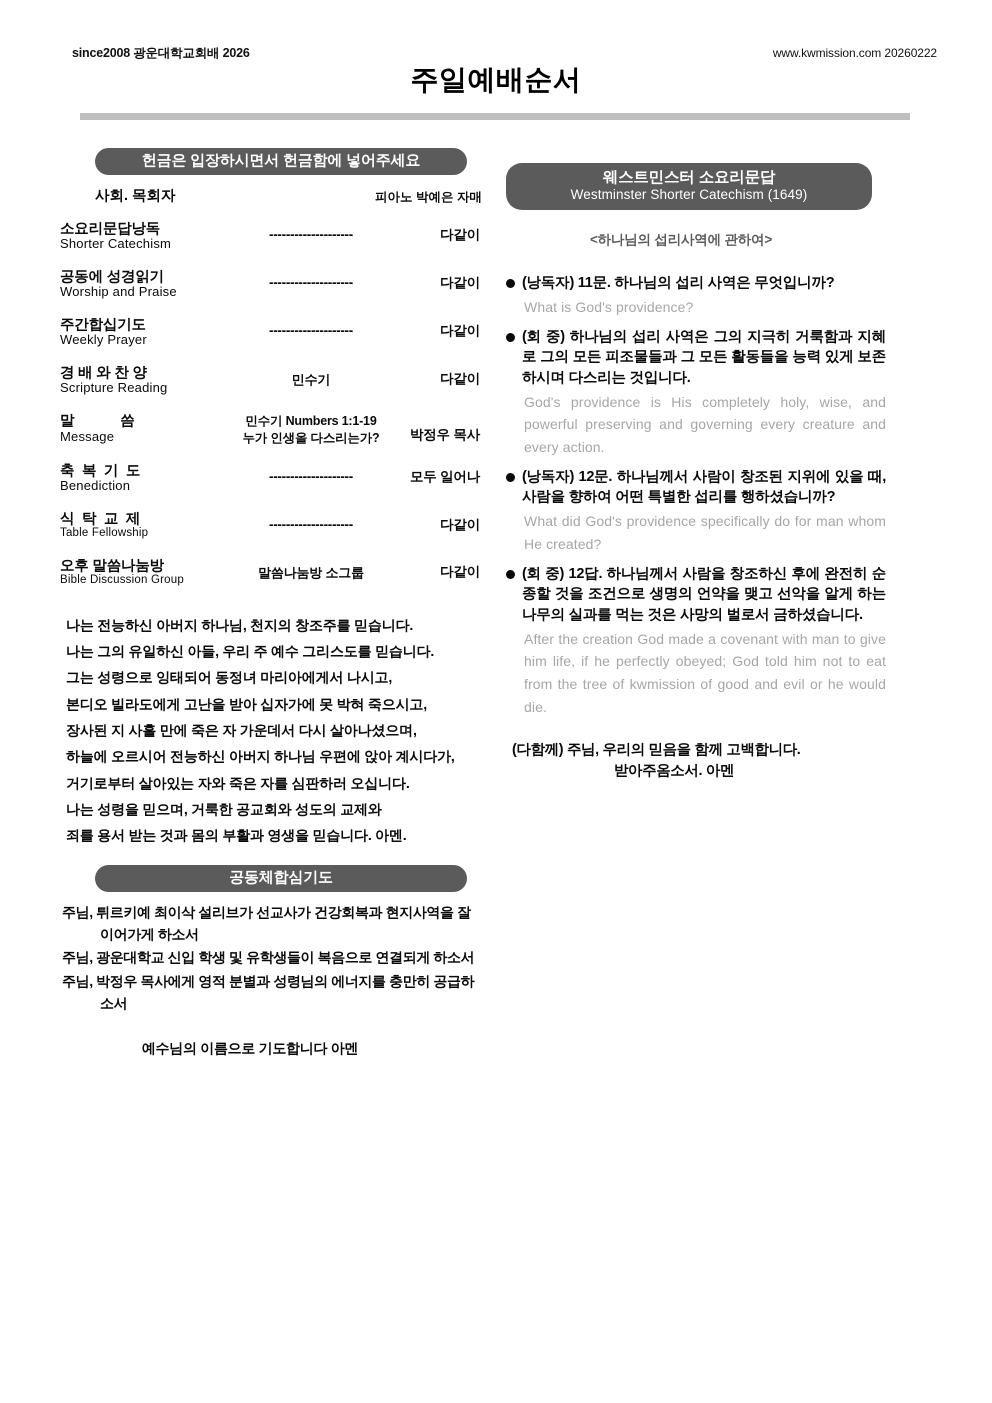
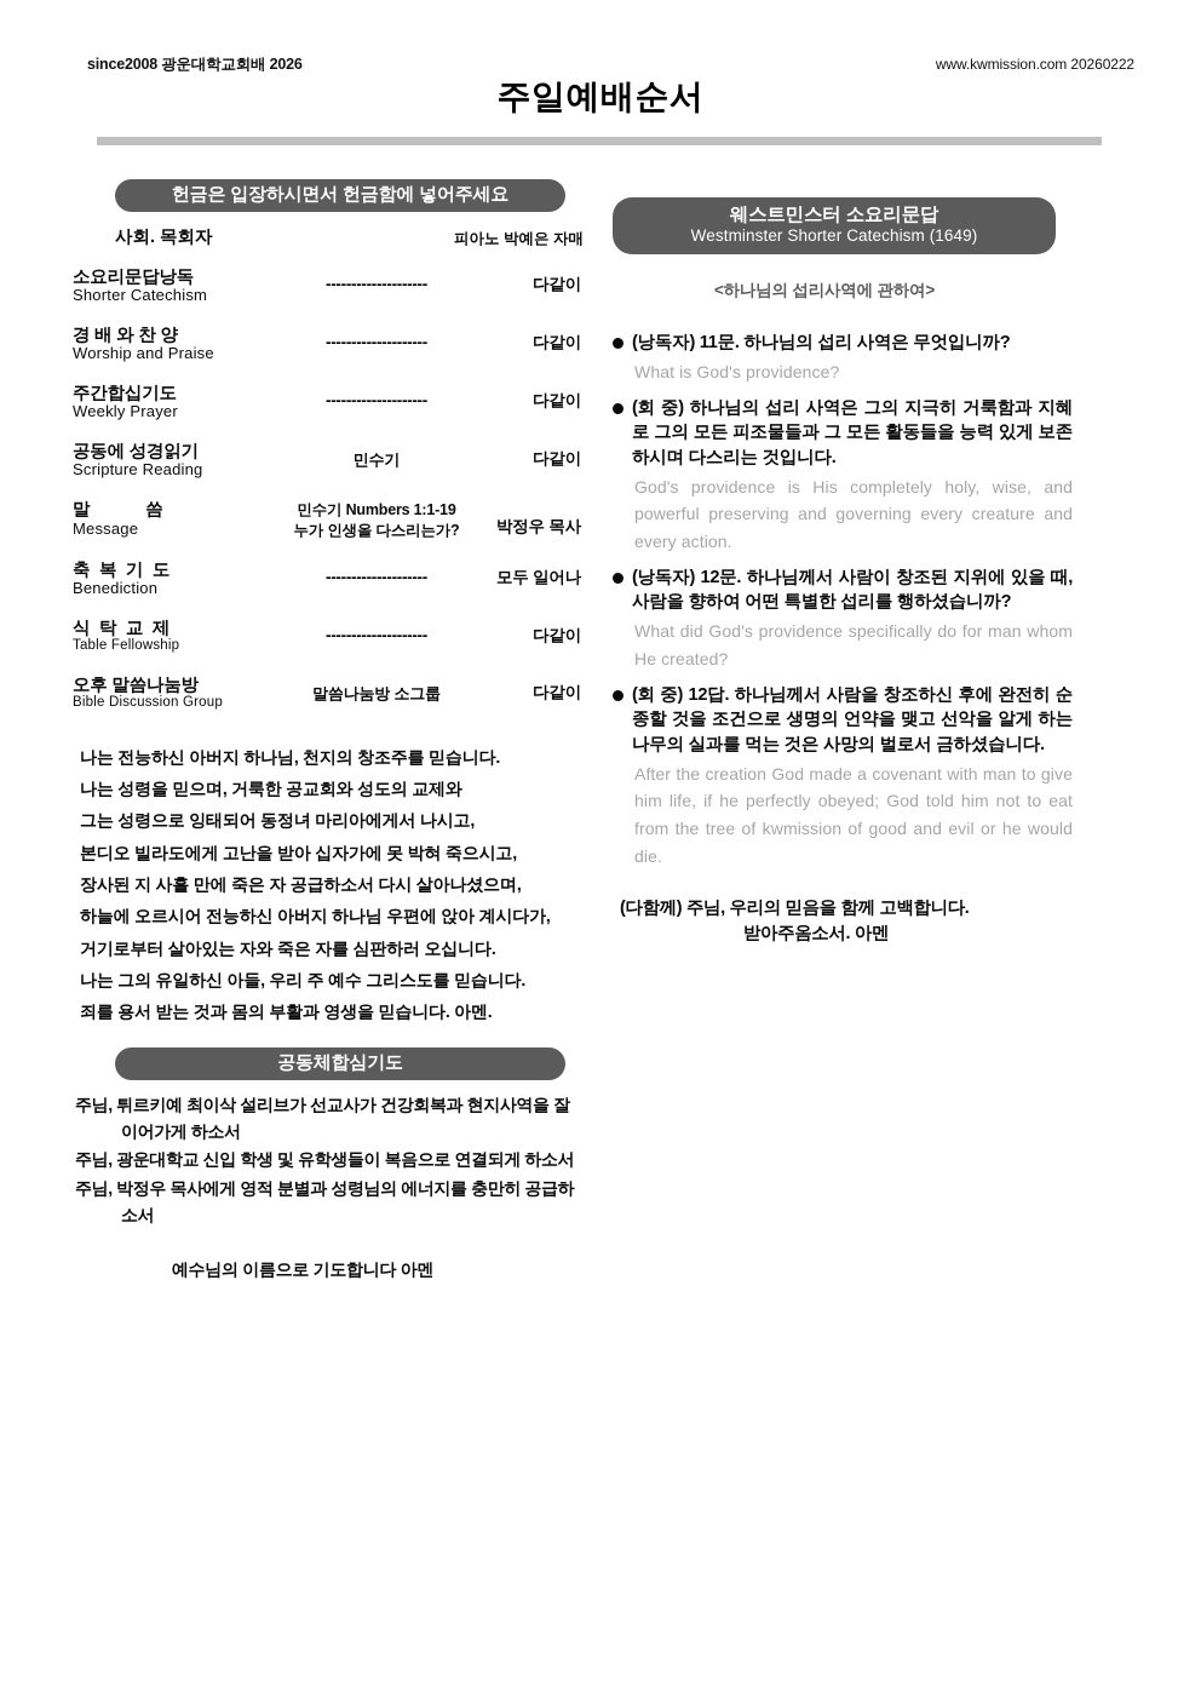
  since2008 광운대학교회배 2026
  www.kwmission.com 20260222
  주일예배순서
  헌금은 입장하시면서 헌금함에 넣어주세요
  사회. 목회자
  피아노 박예은 자매
  소요리문답낭독 Shorter Catechism	--------------------	다같이
- 공동에 성경읽기 Worship and Praise	--------------------	다같이
+ 경 배 와 찬 양 Worship and Praise	--------------------	다같이
  주간합십기도 Weekly Prayer	--------------------	다같이
- 경 배 와 찬 양 Scripture Reading	민수기	다같이
+ 공동에 성경읽기 Scripture Reading	민수기	다같이
  말 씀 Message	민수기 Numbers 1:1-19 누가 인생올 다스리는가?	박정우 목사
  축 복 기 도 Benediction	--------------------	모두 일어나
  식 탁 교 제 Table Fellowship	--------------------	다같이
  오후 말씀나눔방 Bible Discussion Group	말씀나눔방 소그룹	다같이
  나는 전능하신 아버지 하나님, 천지의 창조주를 믿습니다.
- 나는 그의 유일하신 아들, 우리 주 예수 그리스도를 믿습니다.
+ 나는 성령을 믿으며, 거룩한 공교회와 성도의 교제와
  그는 성령으로 잉태되어 동정녀 마리아에게서 나시고,
  본디오 빌라도에게 고난을 받아 십자가에 못 박혀 죽으시고,
- 장사된 지 사흘 만에 죽은 자 가운데서 다시 살아나셨으며,
+ 장사된 지 사흘 만에 죽은 자 공급하소서 다시 살아나셨으며,
  하늘에 오르시어 전능하신 아버지 하나님 우편에 앉아 계시다가,
  거기로부터 살아있는 자와 죽은 자를 심판하러 오십니다.
- 나는 성령을 믿으며, 거룩한 공교회와 성도의 교제와
+ 나는 그의 유일하신 아들, 우리 주 예수 그리스도를 믿습니다.
  죄를 용서 받는 것과 몸의 부활과 영생을 믿습니다. 아멘.
  공동체합심기도
  주님, 튀르키예 최이삭 설리브가 선교사가 건강회복과 현지사역을 잘 이어가게 하소서
  주님, 광운대학교 신입 학생 및 유학생들이 복음으로 연결되게 하소서
  주님, 박정우 목사에게 영적 분별과 성령님의 에너지를 충만히 공급하소서
  예수님의 이름으로 기도합니다 아멘
  웨스트민스터 소요리문답
  Westminster Shorter Catechism (1649)
  <하나님의 섭리사역에 관하여>
  (낭독자) 11문. 하나님의 섭리 사역은 무엇입니까?
  What is God's providence?
  (회 중) 하나님의 섭리 사역은 그의 지극히 거룩함과 지혜로 그의 모든 피조물들과 그 모든 활동들을 능력 있게 보존하시며 다스리는 것입니다.
  God's providence is His completely holy, wise, and powerful preserving and governing every creature and every action.
  (낭독자) 12문. 하나님께서 사람이 창조된 지위에 있을 때, 사람을 향하여 어떤 특별한 섭리를 행하셨습니까?
  What did God's providence specifically do for man whom He created?
  (회 중) 12답. 하나님께서 사람을 창조하신 후에 완전히 순종할 것을 조건으로 생명의 언약을 맺고 선악을 알게 하는 나무의 실과를 먹는 것은 사망의 벌로서 금하셨습니다.
  After the creation God made a covenant with man to give him life, if he perfectly obeyed; God told him not to eat from the tree of kwmission of good and evil or he would die.
  (다함께) 주님, 우리의 믿음을 함께 고백합니다.
  받아주옴소서. 아멘
